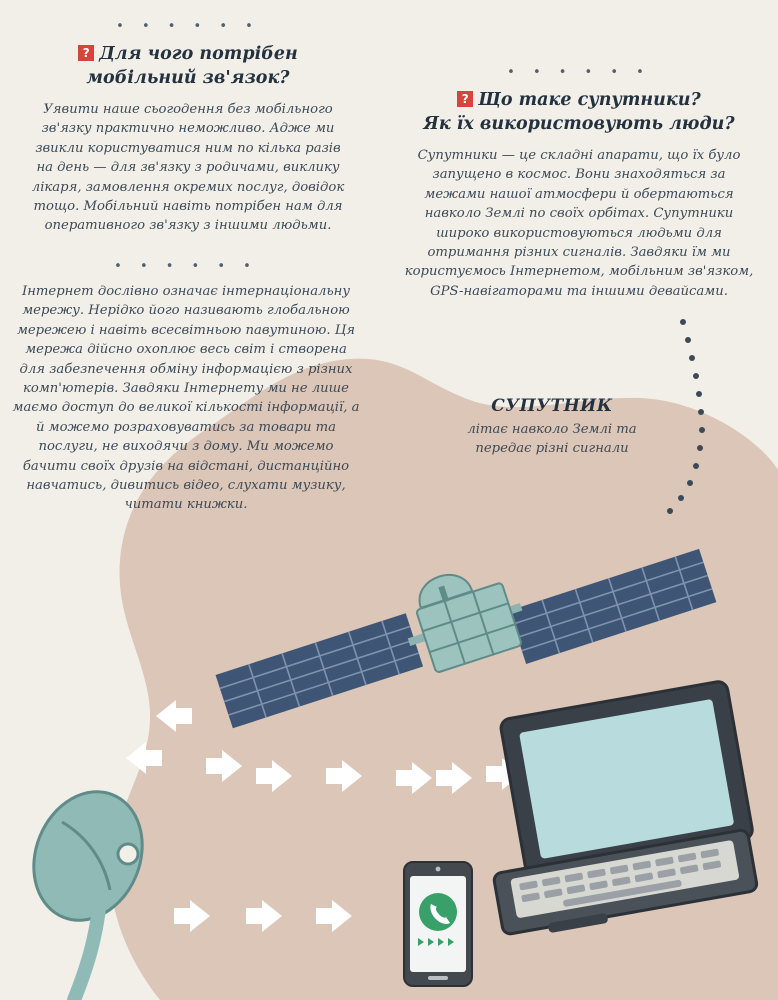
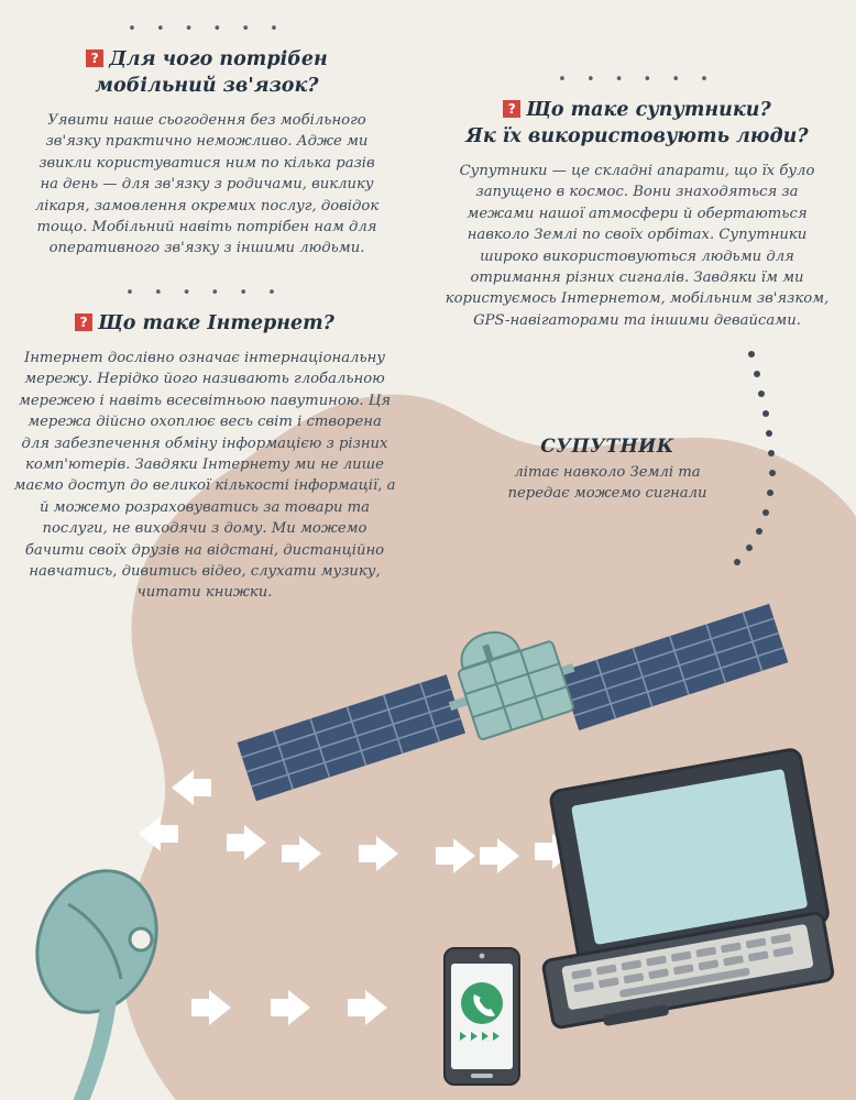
  • • • • • •
  ? Для чого потрібен
  мобільний зв'язок?
  Уявити наше сьогодення без мобільного зв'язку практично неможливо. Адже ми звикли користуватися ним по кілька разів на день — для зв'язку з родичами, виклику лікаря, замовлення окремих послуг, довідок тощо. Мобільний навіть потрібен нам для оперативного зв'язку з іншими людьми.
  • • • • • •
  ? Що таке супутники?
  Як їх використовують люди?
  Супутники — це складні апарати, що їх було запущено в космос. Вони знаходяться за межами нашої атмосфери й обертаються навколо Землі по своїх орбітах. Супутники широко використовуються людьми для отримання різних сигналів. Завдяки їм ми користуємось Інтернетом, мобільним зв'язком, GPS-навігаторами та іншими девайсами.
  • • • • • •
+ ? Що таке Інтернет?
  Інтернет дослівно означає інтернаціональну мережу. Нерідко його називають глобальною мережею і навіть всесвітньою павутиною. Ця мережа дійсно охоплює весь світ і створена для забезпечення обміну інформацією з різних комп'ютерів. Завдяки Інтернету ми не лише маємо доступ до великої кількості інформації, а й можемо розраховуватись за товари та послуги, не виходячи з дому. Ми можемо бачити своїх друзів на відстані, дистанційно навчатись, дивитись відео, слухати музику, читати книжки.
  СУПУТНИК
- літає навколо Землі та передає різні сигнали
+ літає навколо Землі та передає можемо сигнали
